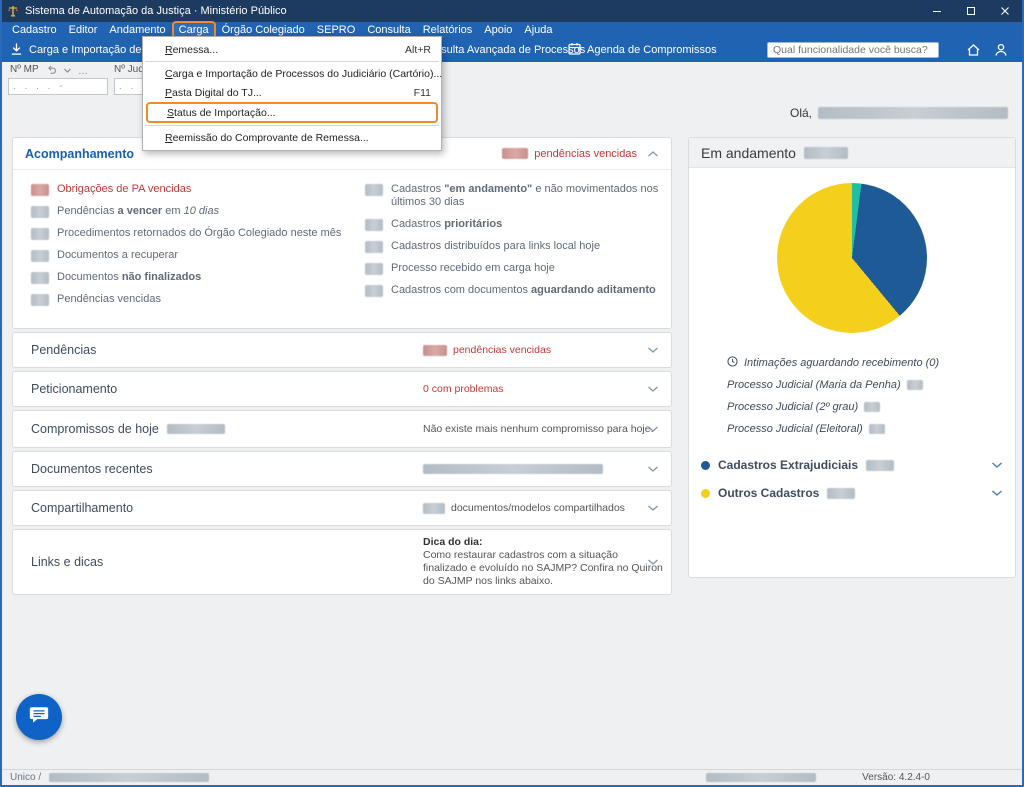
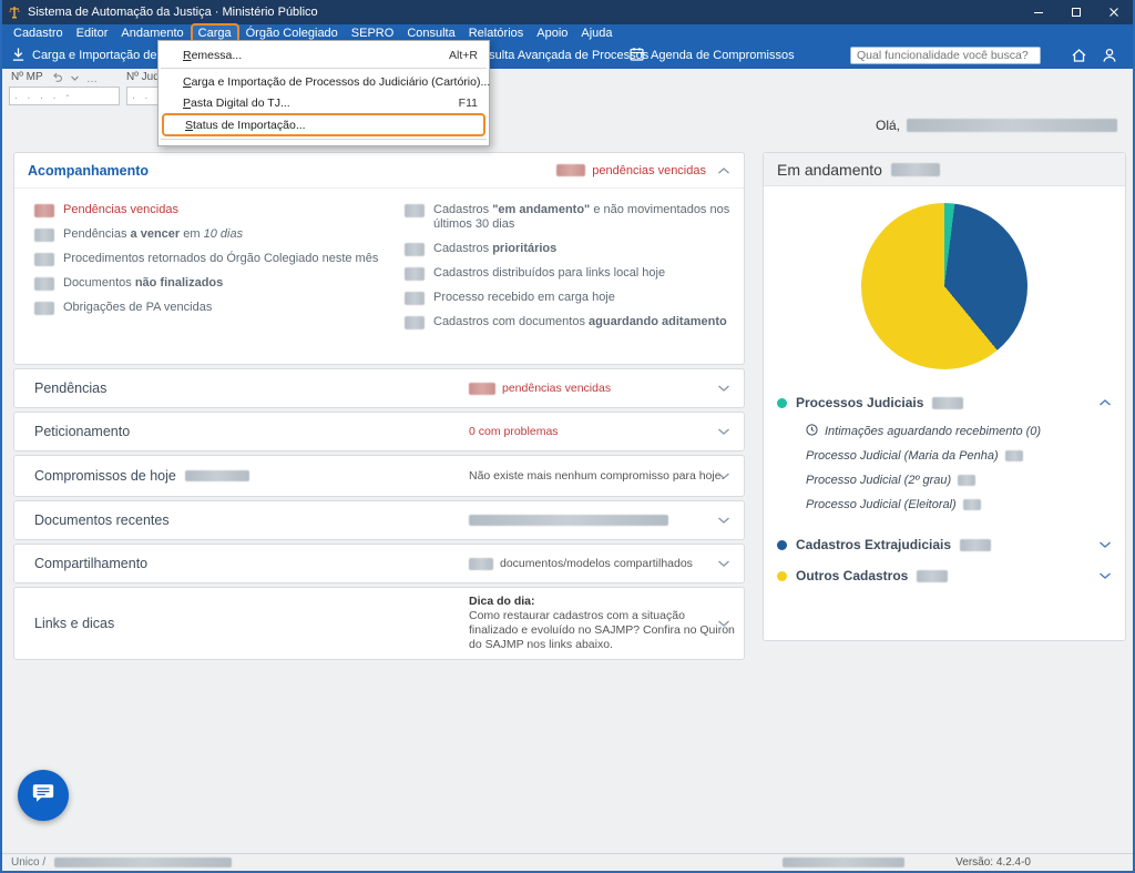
  Sistema de Automação da Justiça · Ministério Público
  Cadastro
  Editor
  Andamento
  Carga
  Órgão Colegiado
  SEPRO
  Consulta
  Relatórios
  Apoio
  Ajuda
  sulta Avançada de Processos
  Agenda de Compromissos
  Qual funcionalidade você busca?
  Nº MP
  …
  . . . . -
  Nº Jud
  Remessa...
  Alt+R
  Carga e Importação de Processos do Judiciário (Cartório)...
  Pasta Digital do TJ...
  F11
  Status de Importação...
- Reemissão do Comprovante de Remessa...
  Olá,
  Acompanhamento
  pendências vencidas
- Obrigações de PA vencidas
+ Pendências vencidas
  Pendências a vencer em 10 dias
  Procedimentos retornados do Órgão Colegiado neste mês
- Documentos a recuperar
  Documentos não finalizados
- Pendências vencidas
+ Obrigações de PA vencidas
  Cadastros "em andamento" e não movimentados nos últimos 30 dias
  Cadastros prioritários
  Cadastros distribuídos para links local hoje
  Processo recebido em carga hoje
  Cadastros com documentos aguardando aditamento
  Pendências
  pendências vencidas
  Peticionamento
  0 com problemas
  Compromissos de hoje
  Não existe mais nenhum compromisso para hoje.
  Documentos recentes
  Compartilhamento
  documentos/modelos compartilhados
  Links e dicas
  Dica do dia:
  Como restaurar cadastros com a situação finalizado e evoluído no SAJMP? Confira no Quiron do SAJMP nos links abaixo.
  Em andamento
+ Processos Judiciais
  Intimações aguardando recebimento (0)
  Processo Judicial (Maria da Penha)
  Processo Judicial (2º grau)
  Processo Judicial (Eleitoral)
  Cadastros Extrajudiciais
  Outros Cadastros
  Unico /
  Versão: 4.2.4-0
